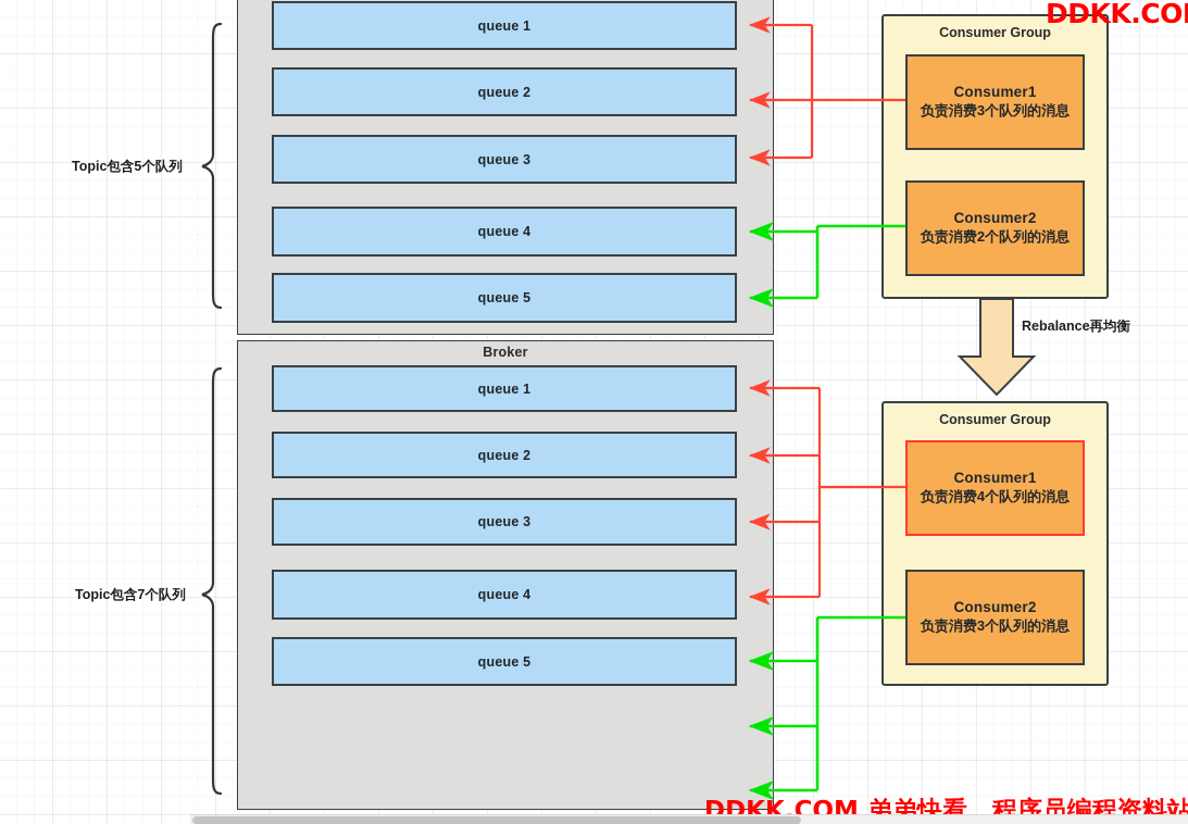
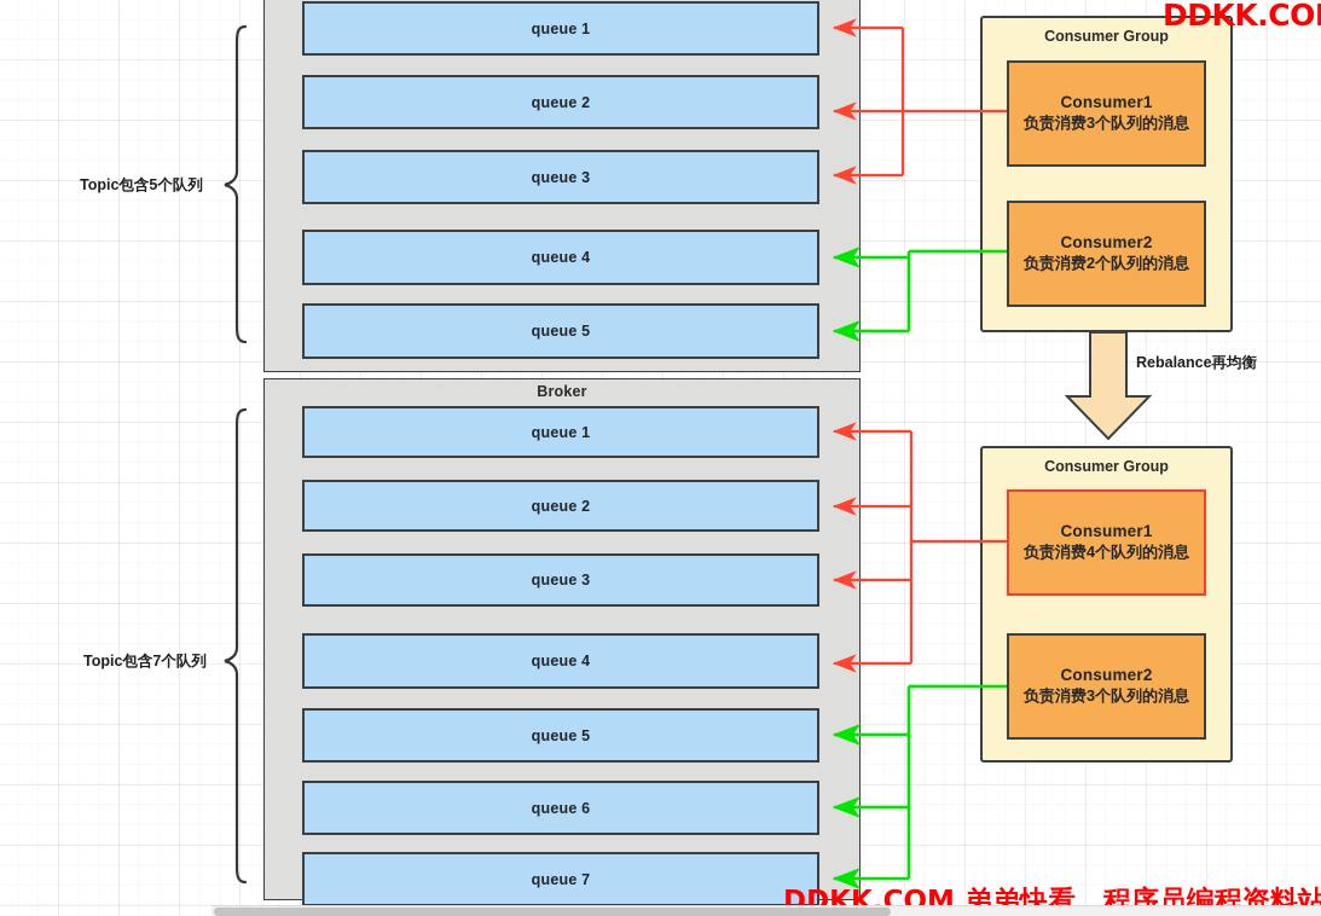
  queue 1
  queue 2
  queue 3
  queue 4
  queue 5
  Broker
  queue 1
  queue 2
  queue 3
  queue 4
  queue 5
+ queue 6
+ queue 7
  Consumer Group
  Consumer1
  负责消费3个队列的消息
  Consumer2
  负责消费2个队列的消息
  Consumer Group
  Consumer1
  负责消费4个队列的消息
  Consumer2
  负责消费3个队列的消息
  Topic包含5个队列
  Topic包含7个队列
  Rebalance再均衡
  DDKK.CO
  DDKK.COM 弟弟快看，程序员编程资料站
